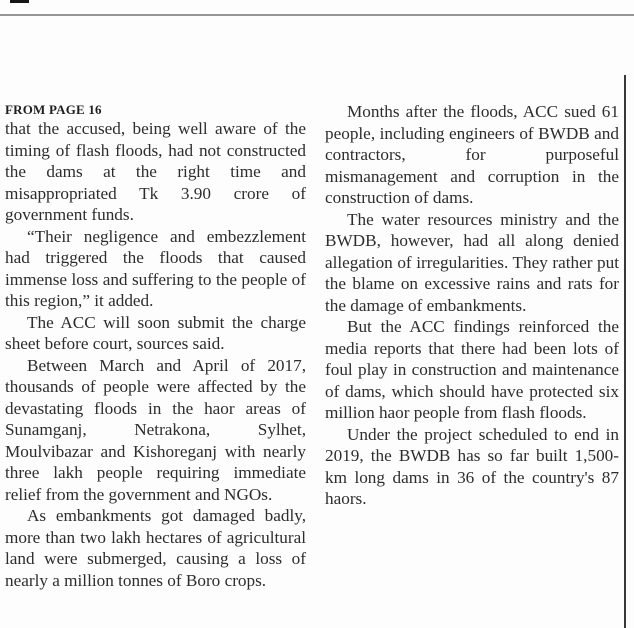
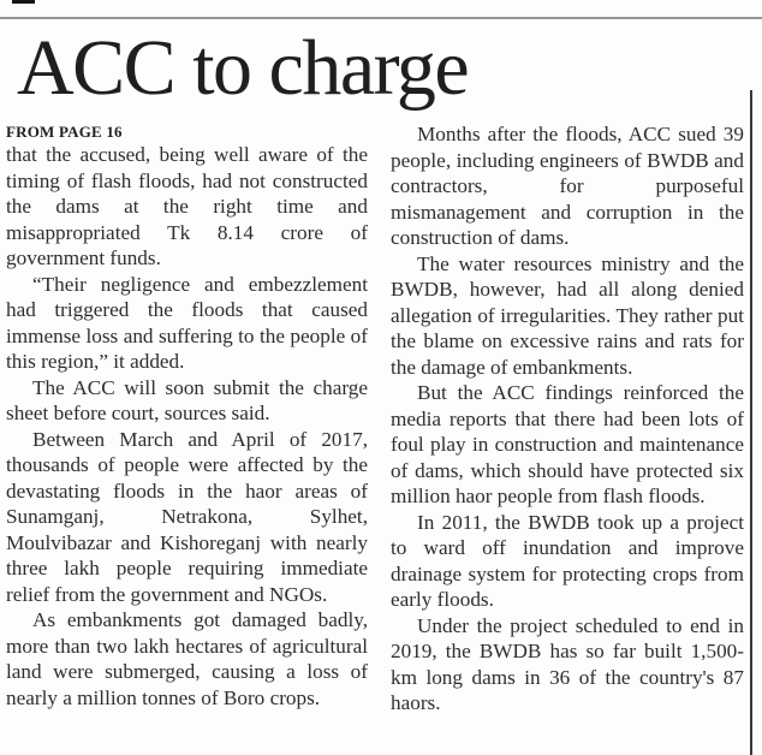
+ ACC to charge
  FROM PAGE 16
- that the accused, being well aware of the timing of flash floods, had not constructed the dams at the right time and misappropriated Tk 3.90 crore of government funds.
+ that the accused, being well aware of the timing of flash floods, had not constructed the dams at the right time and misappropriated Tk 8.14 crore of government funds.
  “Their negligence and embezzlement had triggered the floods that caused immense loss and suffering to the people of this region,” it added.
  The ACC will soon submit the charge sheet before court, sources said.
  Between March and April of 2017, thousands of people were affected by the devastating floods in the haor areas of Sunamganj, Netrakona, Sylhet, Moulvibazar and Kishoreganj with nearly three lakh people requiring immediate relief from the government and NGOs.
  As embankments got damaged badly, more than two lakh hectares of agricultural land were submerged, causing a loss of nearly a million tonnes of Boro crops.
- Months after the floods, ACC sued 61 people, including engineers of BWDB and contractors, for purposeful mismanagement and corruption in the construction of dams.
+ Months after the floods, ACC sued 39 people, including engineers of BWDB and contractors, for purposeful mismanagement and corruption in the construction of dams.
  The water resources ministry and the BWDB, however, had all along denied allegation of irregularities. They rather put the blame on excessive rains and rats for the damage of embankments.
  But the ACC findings reinforced the media reports that there had been lots of foul play in construction and maintenance of dams, which should have protected six million haor people from flash floods.
+ In 2011, the BWDB took up a project to ward off inundation and improve drainage system for protecting crops from early floods.
  Under the project scheduled to end in 2019, the BWDB has so far built 1,500-km long dams in 36 of the country's 87 haors.
